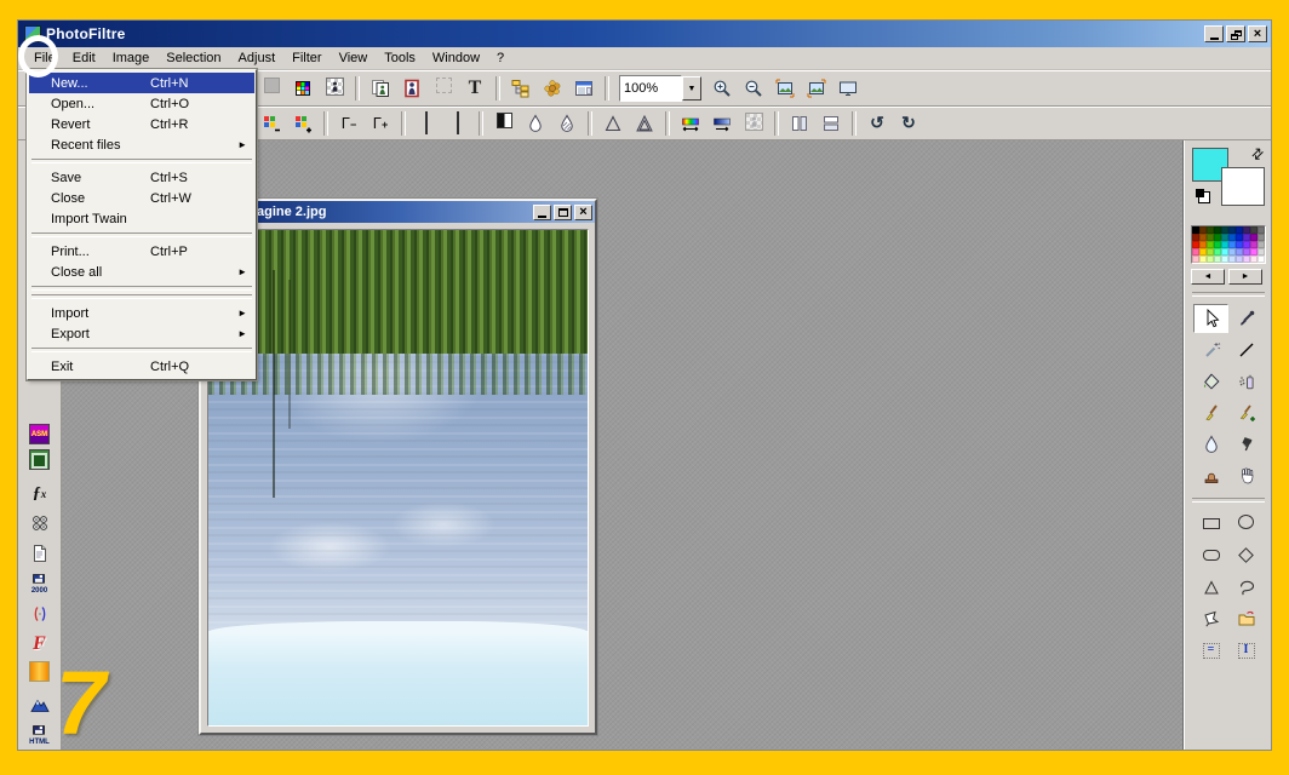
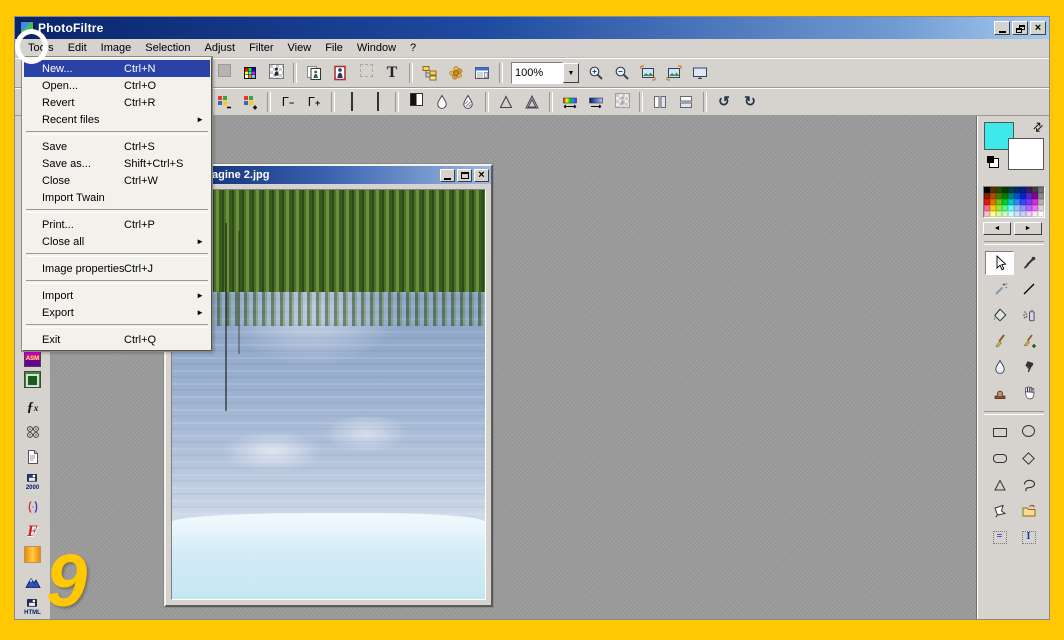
  PhotoFiltre
  ×
- File
+ Tools
  Edit
  Image
  Selection
  Adjust
  Filter
  View
- Tools
+ File
  Window
  ?
  T
  100%
  Γ−
  Γ+
  ↺
  ↻
  ƒx
  F
  agine 2.jpg
  ×
  =
  I
  New...
  Ctrl+N
  Open...
  Ctrl+O
  Revert
  Ctrl+R
  Recent files
  ►
  Save
  Ctrl+S
+ Save as...
+ Shift+Ctrl+S
  Close
  Ctrl+W
  Import Twain
  Print...
  Ctrl+P
  Close all
  ►
+ Image properties
+ Ctrl+J
  Import
  ►
  Export
  ►
  Exit
  Ctrl+Q
- 7
+ 9
